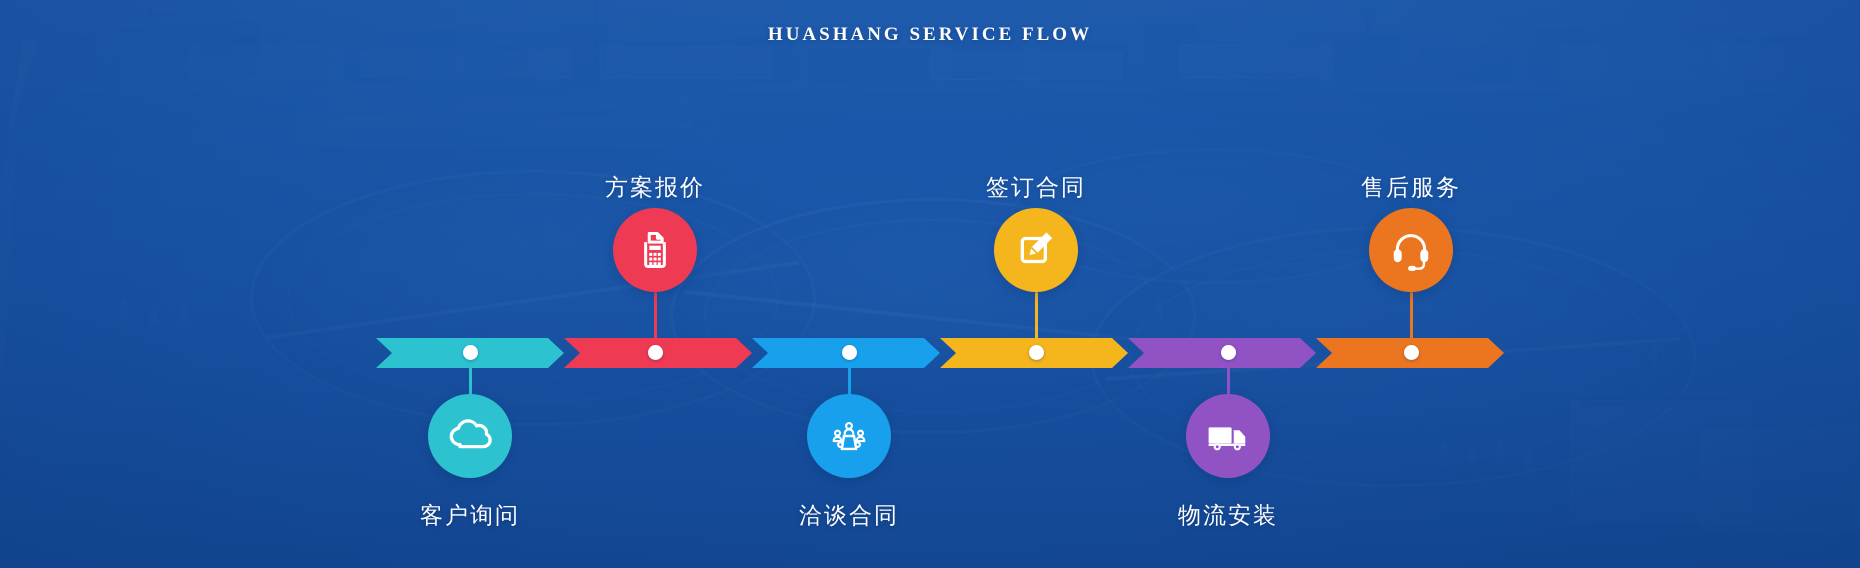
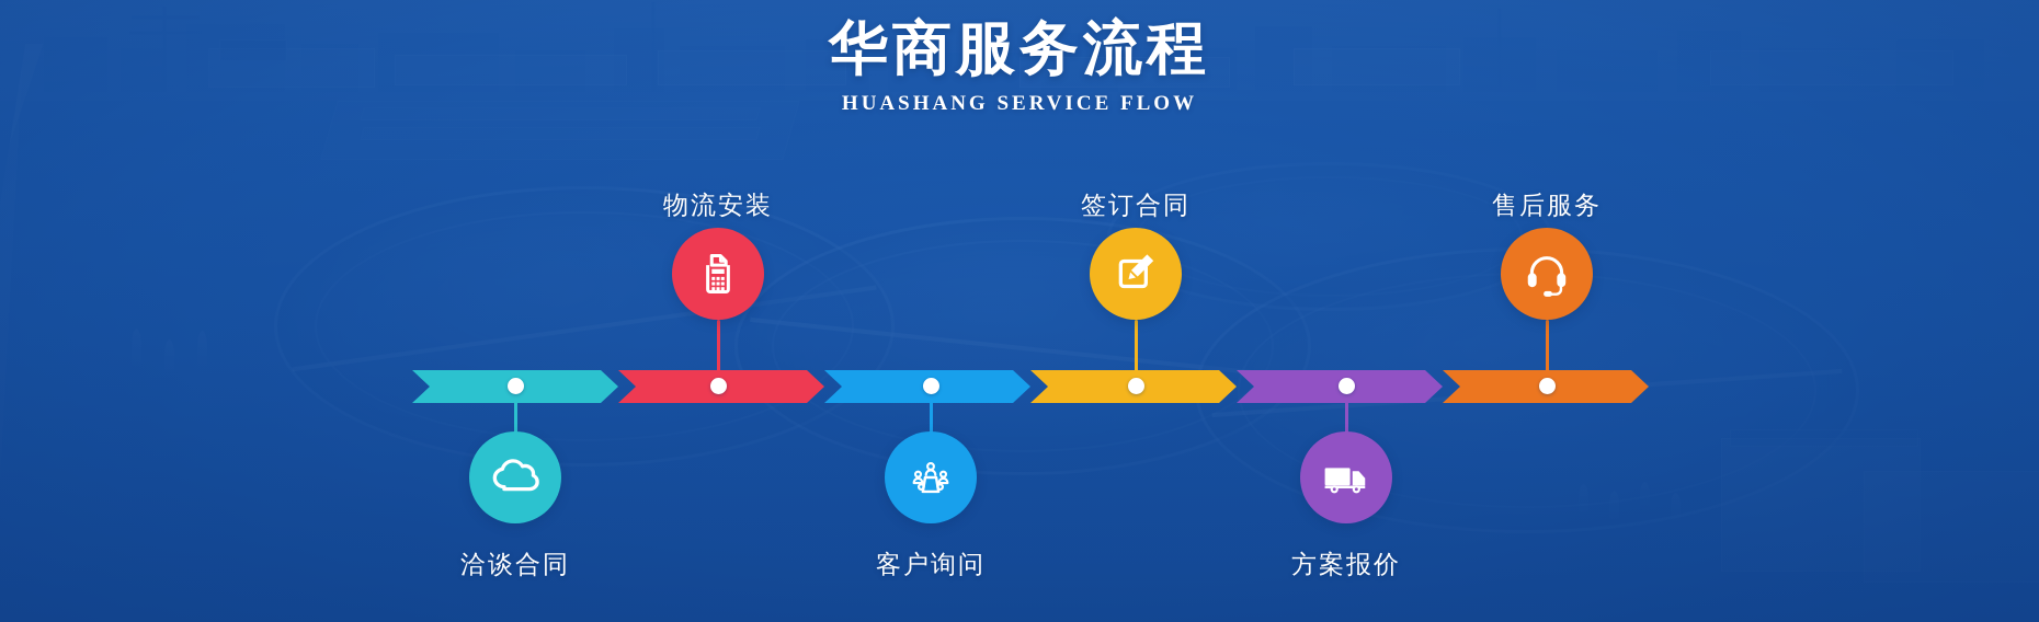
+ 华商服务流程
  HUASHANG SERVICE FLOW
- 客户询问
+ 洽谈合同
- 方案报价
+ 物流安装
- 洽谈合同
+ 客户询问
  签订合同
- 物流安装
+ 方案报价
  售后服务
